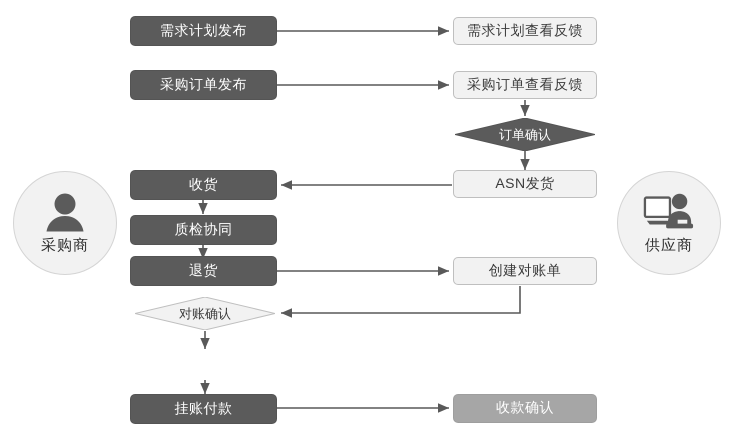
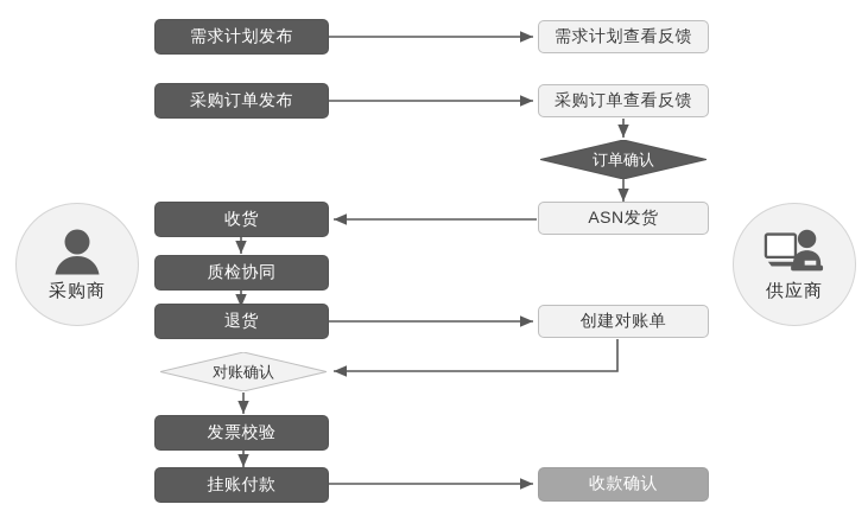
  需求计划发布
  需求计划查看反馈
  采购订单发布
  采购订单查看反馈
  订单确认
  ASN发货
  收货
  质检协同
  退货
  创建对账单
  对账确认
+ 发票校验
  挂账付款
  收款确认
  采购商
  供应商
